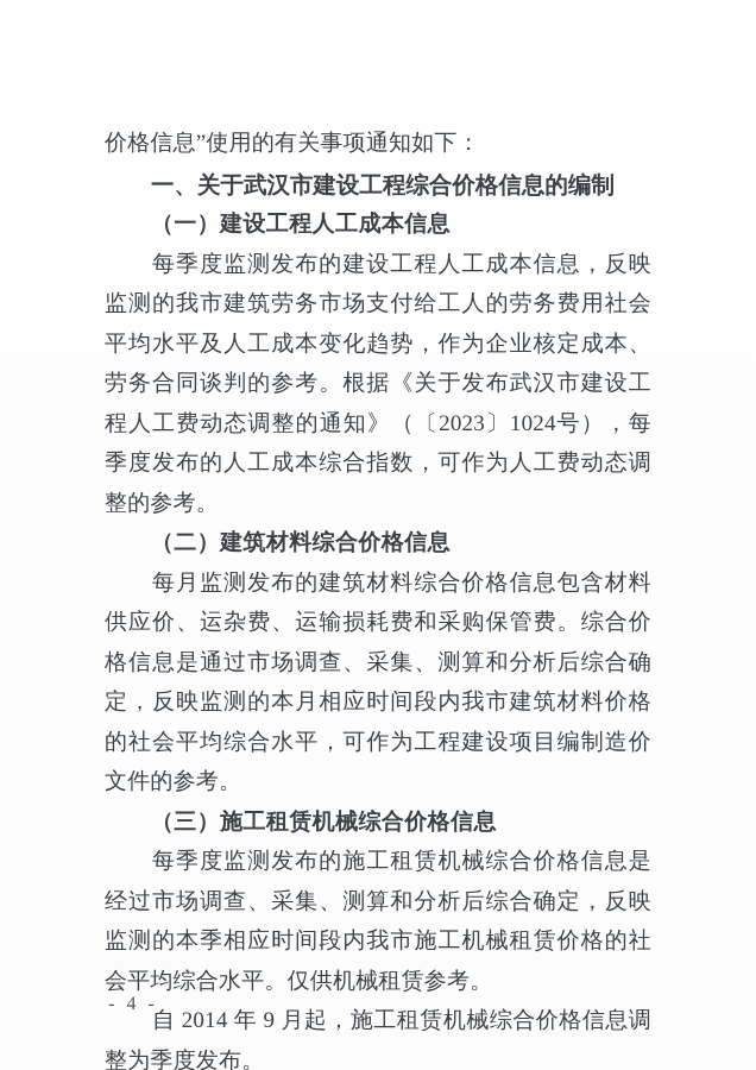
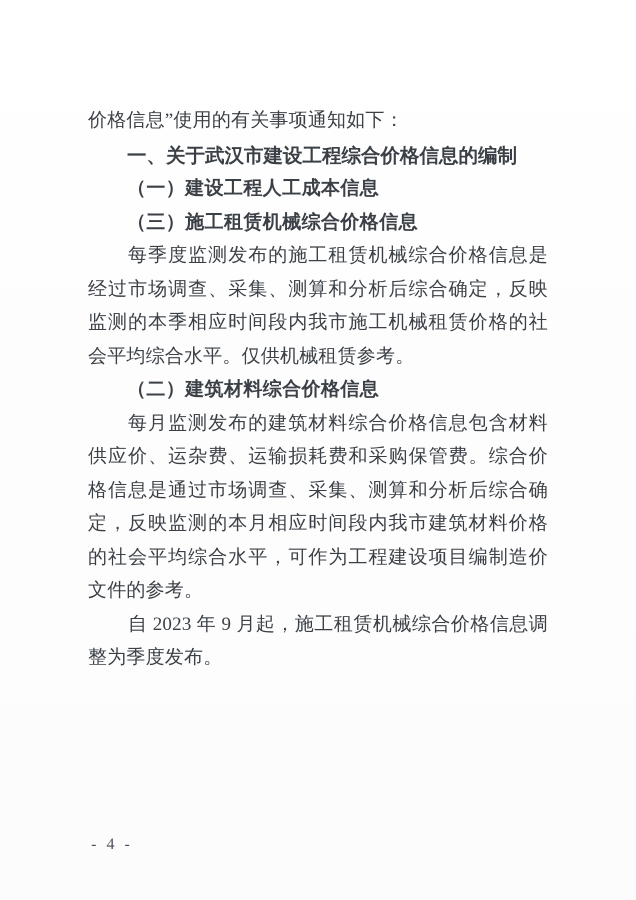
  价格信息”使用的有关事项通知如下：
  一、关于武汉市建设工程综合价格信息的编制
  （一）建设工程人工成本信息
- 每季度监测发布的建设工程人工成本信息，反映监测的我市建筑劳务市场支付给工人的劳务费用社会平均水平及人工成本变化趋势，作为企业核定成本、劳务合同谈判的参考。根据《关于发布武汉市建设工程人工费动态调整的通知》（〔2023〕1024号），每季度发布的人工成本综合指数，可作为人工费动态调整的参考。
- （二）建筑材料综合价格信息
+ （三）施工租赁机械综合价格信息
- 每月监测发布的建筑材料综合价格信息包含材料供应价、运杂费、运输损耗费和采购保管费。综合价格信息是通过市场调查、采集、测算和分析后综合确定，反映监测的本月相应时间段内我市建筑材料价格的社会平均综合水平，可作为工程建设项目编制造价文件的参考。
+ 每季度监测发布的施工租赁机械综合价格信息是经过市场调查、采集、测算和分析后综合确定，反映监测的本季相应时间段内我市施工机械租赁价格的社会平均综合水平。仅供机械租赁参考。
- （三）施工租赁机械综合价格信息
+ （二）建筑材料综合价格信息
- 每季度监测发布的施工租赁机械综合价格信息是经过市场调查、采集、测算和分析后综合确定，反映监测的本季相应时间段内我市施工机械租赁价格的社会平均综合水平。仅供机械租赁参考。
+ 每月监测发布的建筑材料综合价格信息包含材料供应价、运杂费、运输损耗费和采购保管费。综合价格信息是通过市场调查、采集、测算和分析后综合确定，反映监测的本月相应时间段内我市建筑材料价格的社会平均综合水平，可作为工程建设项目编制造价文件的参考。
- 自 2014 年 9 月起，施工租赁机械综合价格信息调整为季度发布。
+ 自 2023 年 9 月起，施工租赁机械综合价格信息调整为季度发布。
  - 4 -
